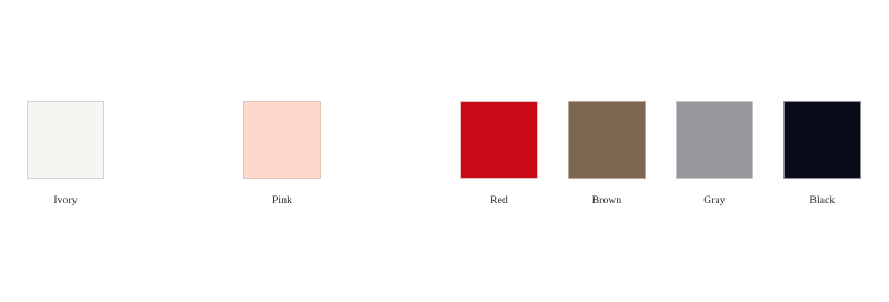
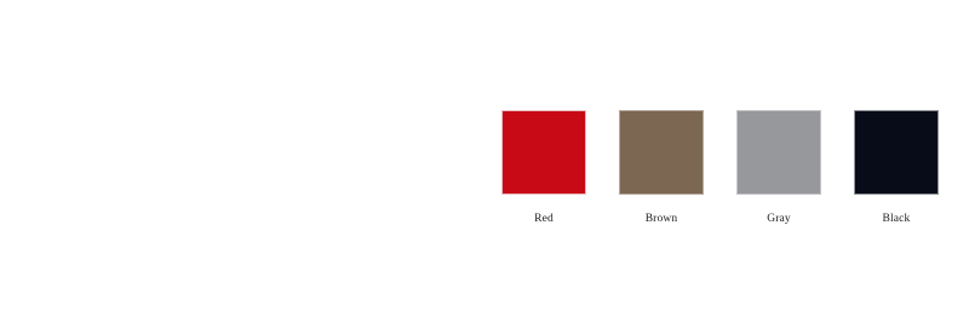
- Ivory
- Pink
  Red
  Brown
  Gray
  Black
